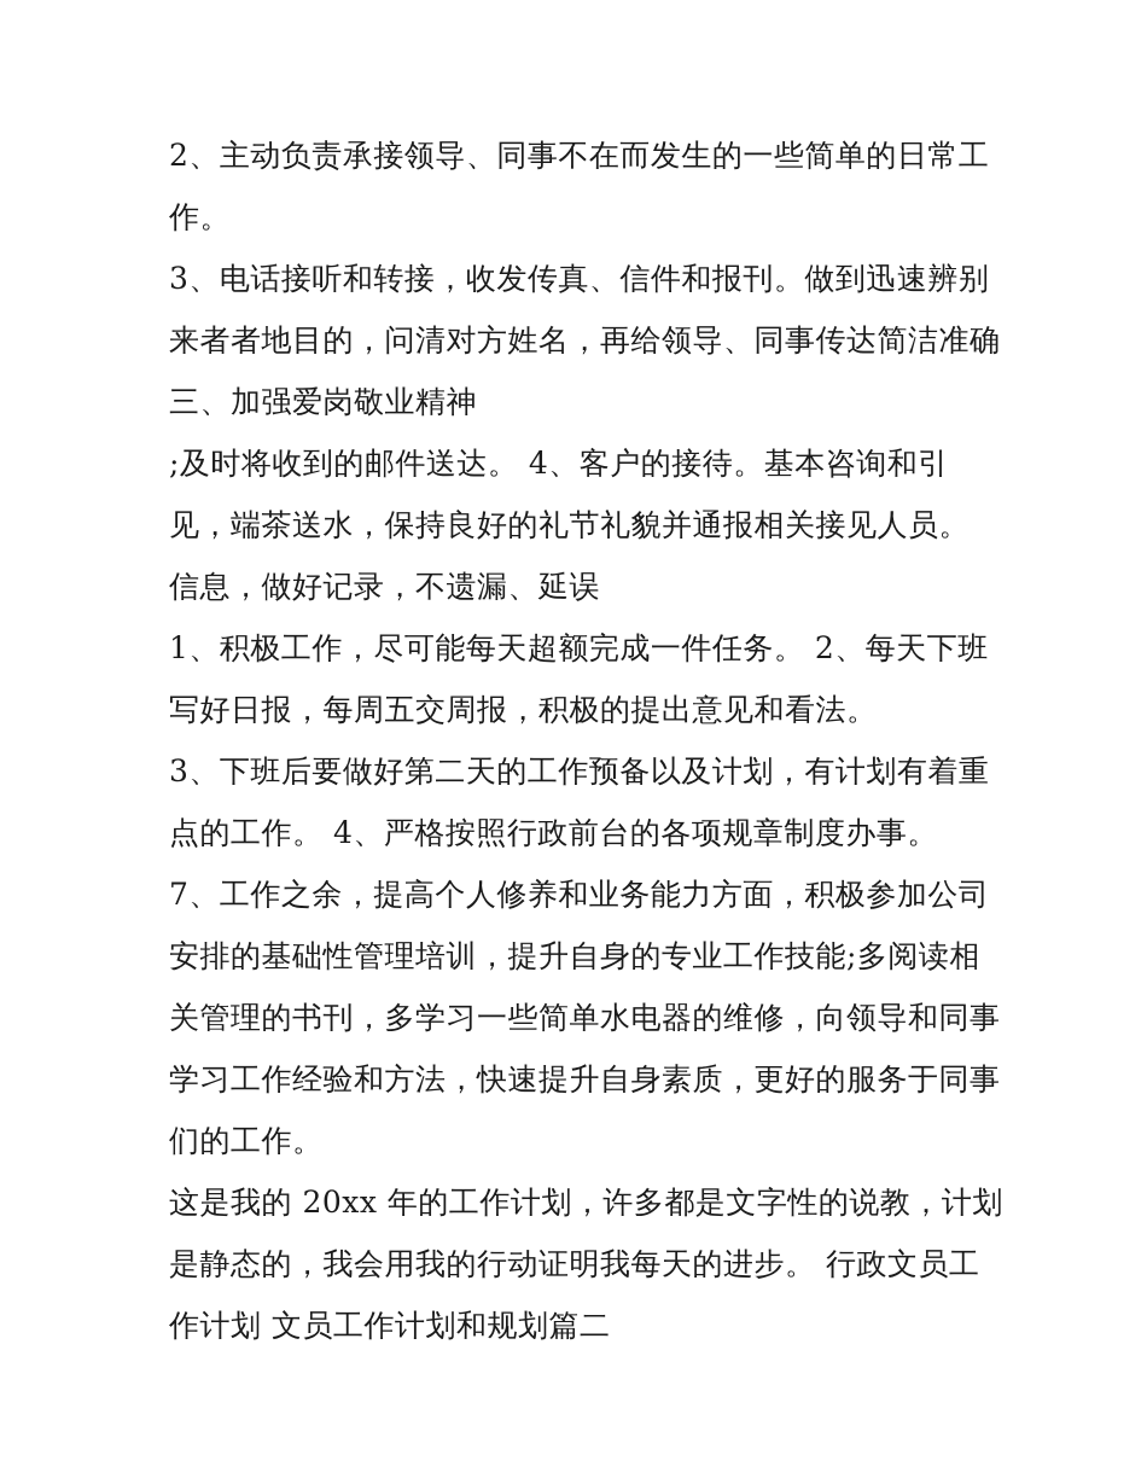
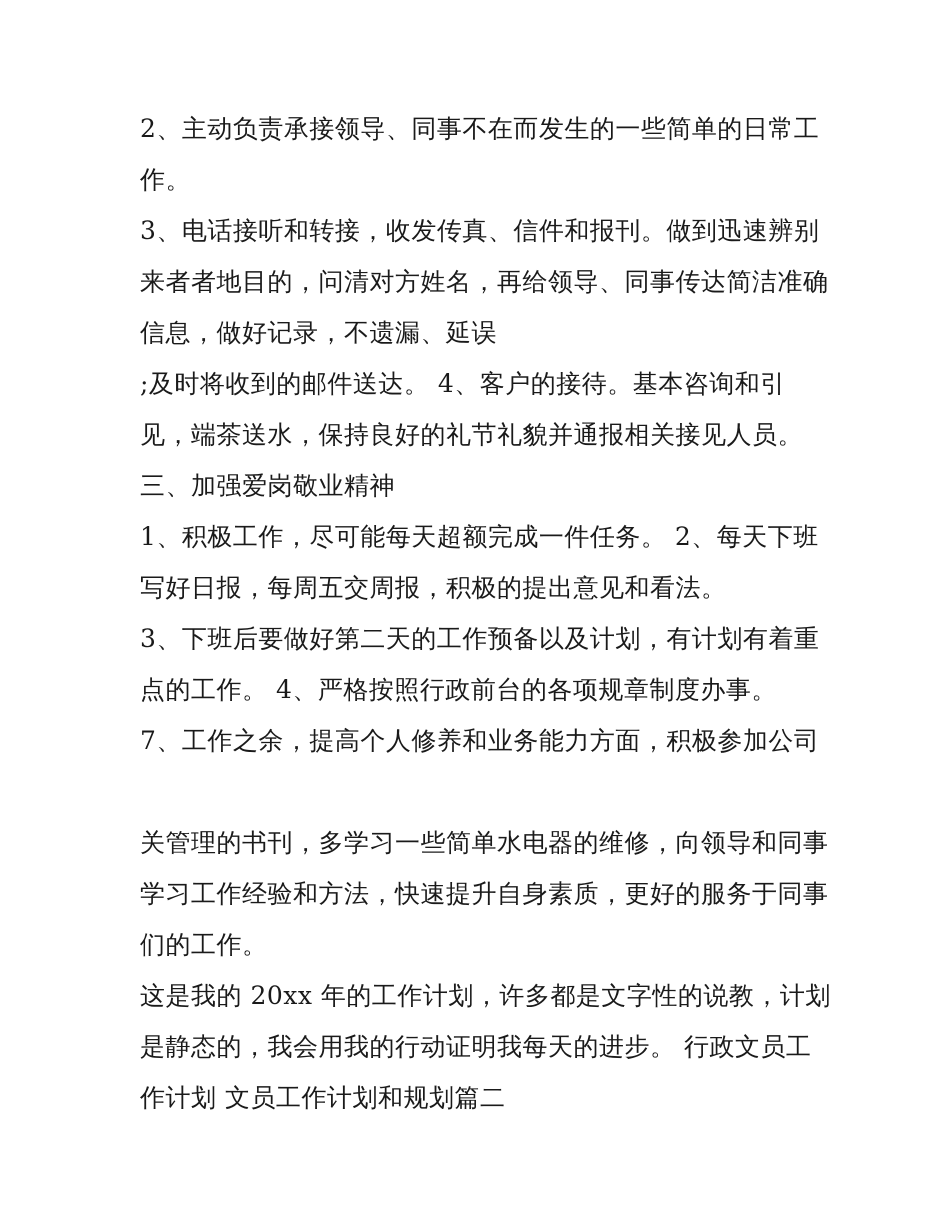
  2、主动负责承接领导、同事不在而发生的一些简单的日常工
  作。
  3、电话接听和转接，收发传真、信件和报刊。做到迅速辨别
  来者者地目的，问清对方姓名，再给领导、同事传达简洁准确
- 三、加强爱岗敬业精神
+ 信息，做好记录，不遗漏、延误
  ;及时将收到的邮件送达。 4、客户的接待。基本咨询和引
  见，端茶送水，保持良好的礼节礼貌并通报相关接见人员。
- 信息，做好记录，不遗漏、延误
+ 三、加强爱岗敬业精神
  1、积极工作，尽可能每天超额完成一件任务。 2、每天下班
  写好日报，每周五交周报，积极的提出意见和看法。
  3、下班后要做好第二天的工作预备以及计划，有计划有着重
  点的工作。 4、严格按照行政前台的各项规章制度办事。
  7、工作之余，提高个人修养和业务能力方面，积极参加公司
- 安排的基础性管理培训，提升自身的专业工作技能;多阅读相
  关管理的书刊，多学习一些简单水电器的维修，向领导和同事
  学习工作经验和方法，快速提升自身素质，更好的服务于同事
  们的工作。
  这是我的 20xx 年的工作计划，许多都是文字性的说教，计划
  是静态的，我会用我的行动证明我每天的进步。 行政文员工
  作计划 文员工作计划和规划篇二
